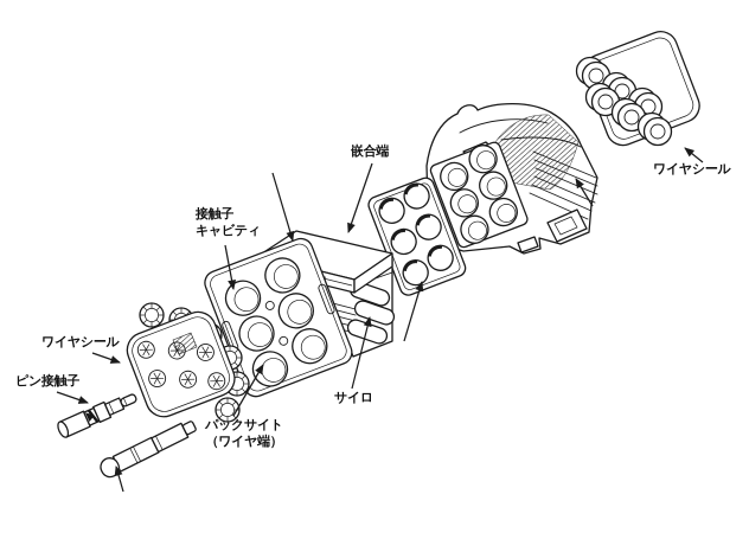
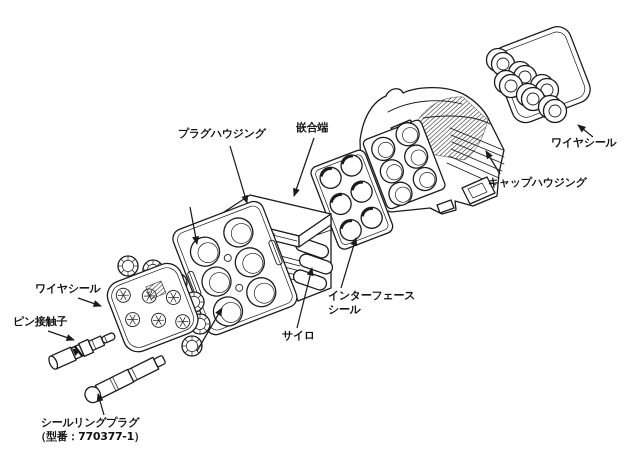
+ プラグハウジング
  嵌合端
- 接触子
- キャビティ
  ワイヤシール
+ キャップハウジング
+ インターフェース
+ シール
  サイロ
- パックサイト
- （ワイヤ端）
  ワイヤシール
  ピン接触子
+ シールリングプラグ
+ （型番：770377-1）
